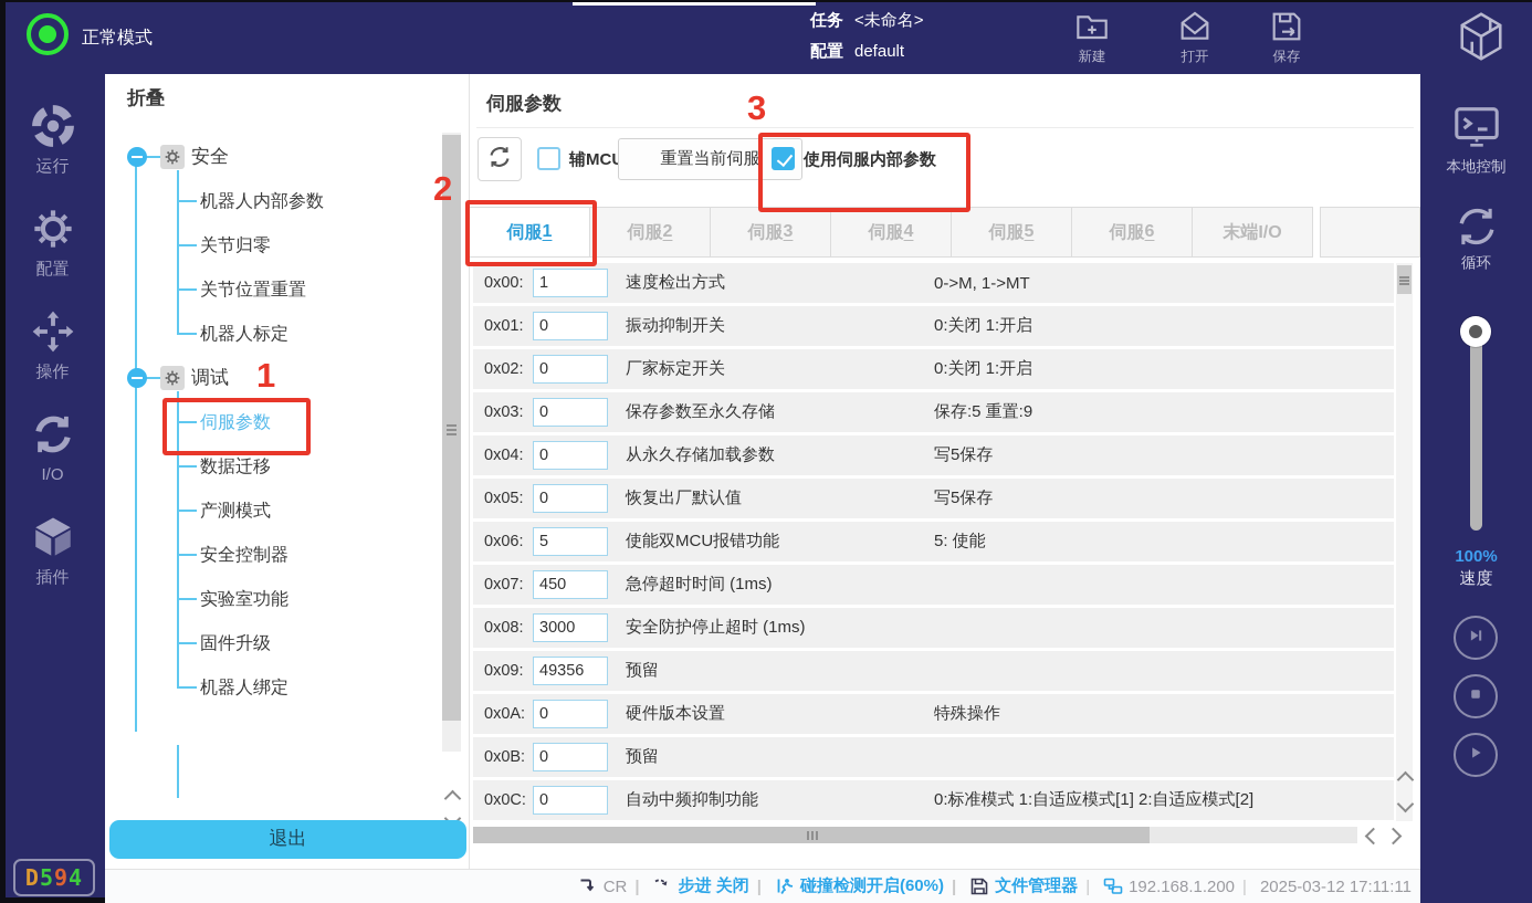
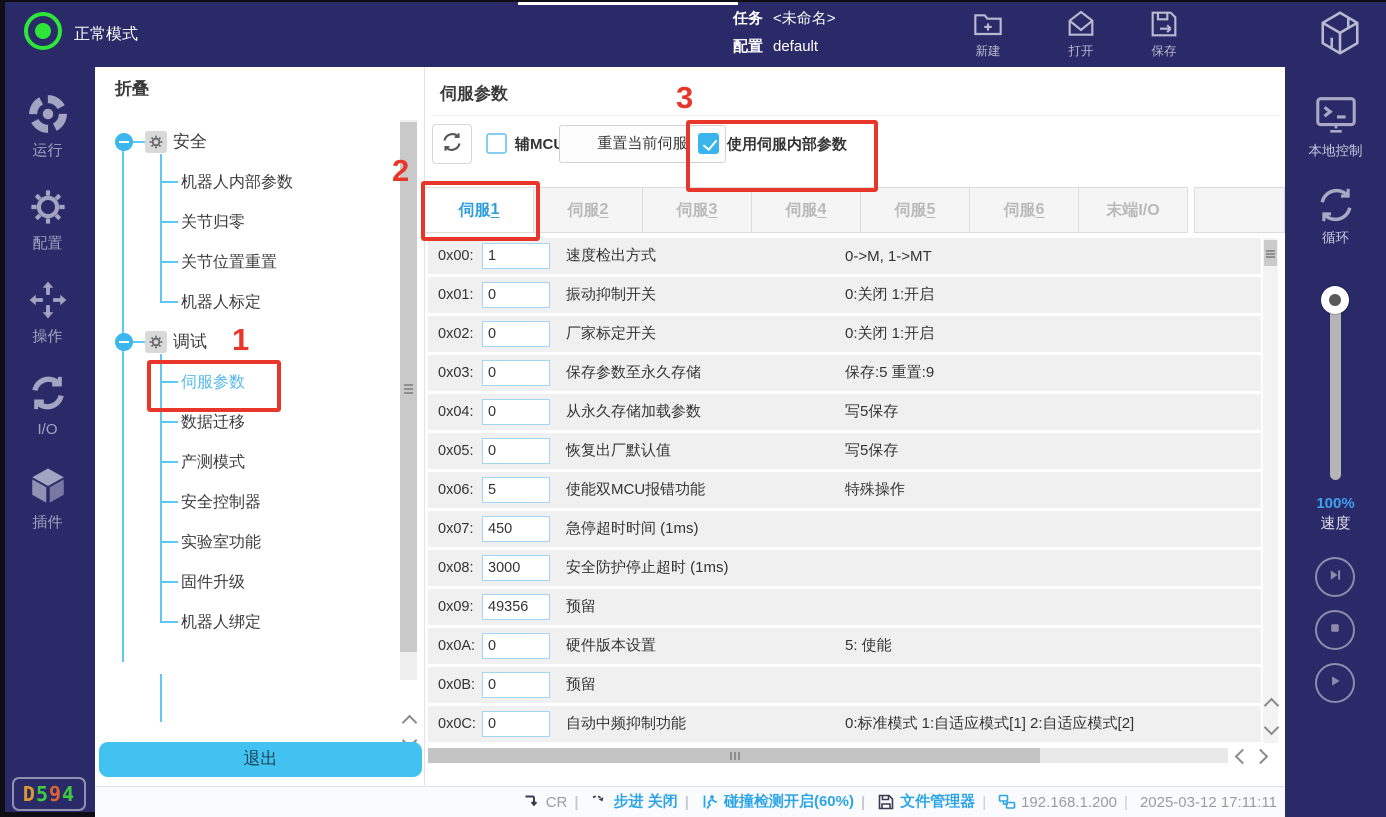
  正常模式
  任务 <未命名>
  配置 default
  新建
  打开
  保存
  运行
  配置
  操作
  I/O
  插件
  D
  5
  9
  4
  折叠
  安全
  机器人内部参数
  关节归零
  关节位置重置
  机器人标定
  调试
  伺服参数
  数据迁移
  产测模式
  安全控制器
  实验室功能
  固件升级
  机器人绑定
  退出
  伺服参数
  辅MC
  重置当前伺服
  使用伺服内部参数
  伺服
  1
  伺服
  2
  伺服
  3
  伺服
  4
  伺服
  5
  伺服
  6
  末端I/O
  0x00:
  1
  速度检出方式
  0->M, 1->MT
  0x01:
  0
  振动抑制开关
  0:关闭 1:开启
  0x02:
  0
  厂家标定开关
  0:关闭 1:开启
  0x03:
  0
  保存参数至永久存储
  保存:5 重置:9
  0x04:
  0
  从永久存储加载参数
  写5保存
  0x05:
  0
  恢复出厂默认值
  写5保存
  0x06:
  5
  使能双MCU报错功能
- 5: 使能
+ 特殊操作
  0x07:
  450
  急停超时时间 (1ms)
  0x08:
  3000
  安全防护停止超时 (1ms)
  0x09:
  49356
  预留
  0x0A:
  0
  硬件版本设置
- 特殊操作
+ 5: 使能
  0x0B:
  0
  预留
  0x0C:
  0
  自动中频抑制功能
  0:标准模式 1:自适应模式[1] 2:自适应模式[2]
  CR
  步进 关闭
  碰撞检测开启(60%)
  文件管理器
  192.168.1.200
  2025-03-12 17:11:11
  本地控制
  循环
  100%
  速度
  1
  2
  3
